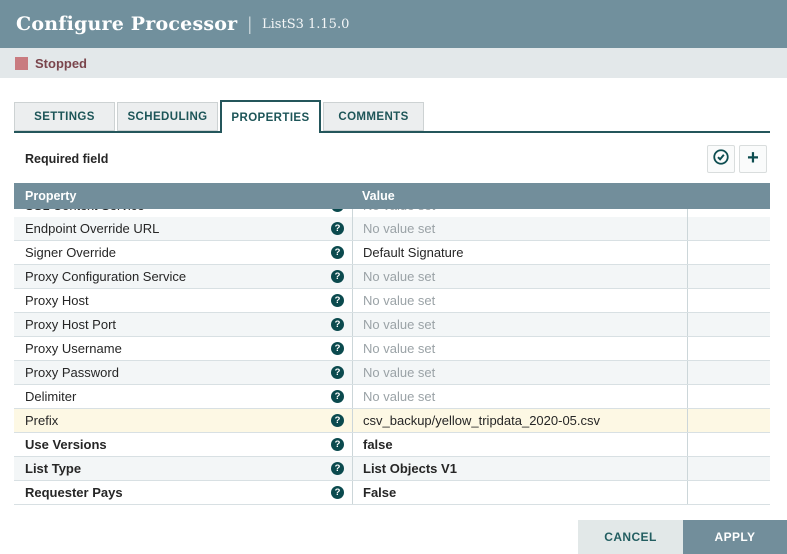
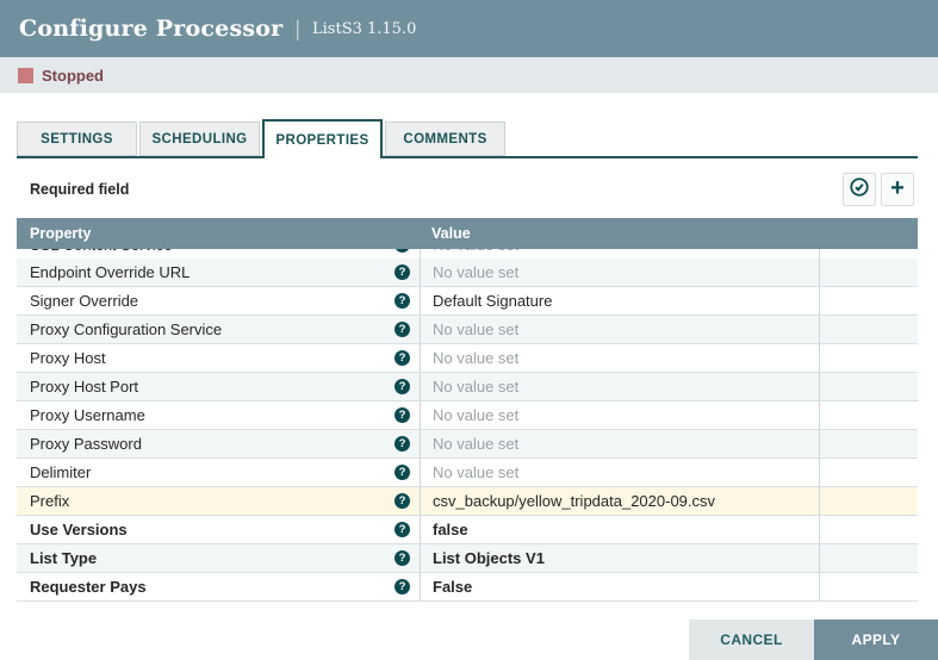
  Configure Processor
  |
  ListS3 1.15.0
  Stopped
  SETTINGS
  SCHEDULING
  PROPERTIES
  COMMENTS
  Required field
  +
  Property
  Value
  Endpoint Override URL
  ?
  No value set
  Signer Override
  ?
  Default Signature
  Proxy Configuration Service
  ?
  No value set
  Proxy Host
  ?
  No value set
  Proxy Host Port
  ?
  No value set
  Proxy Username
  ?
  No value set
  Proxy Password
  ?
  No value set
  Delimiter
  ?
  No value set
  Prefix
  ?
- csv_backup/yellow_tripdata_2020-05.csv
+ csv_backup/yellow_tripdata_2020-09.csv
  Use Versions
  ?
  false
  List Type
  ?
  List Objects V1
  Requester Pays
  ?
  False
  CANCEL
  APPLY
